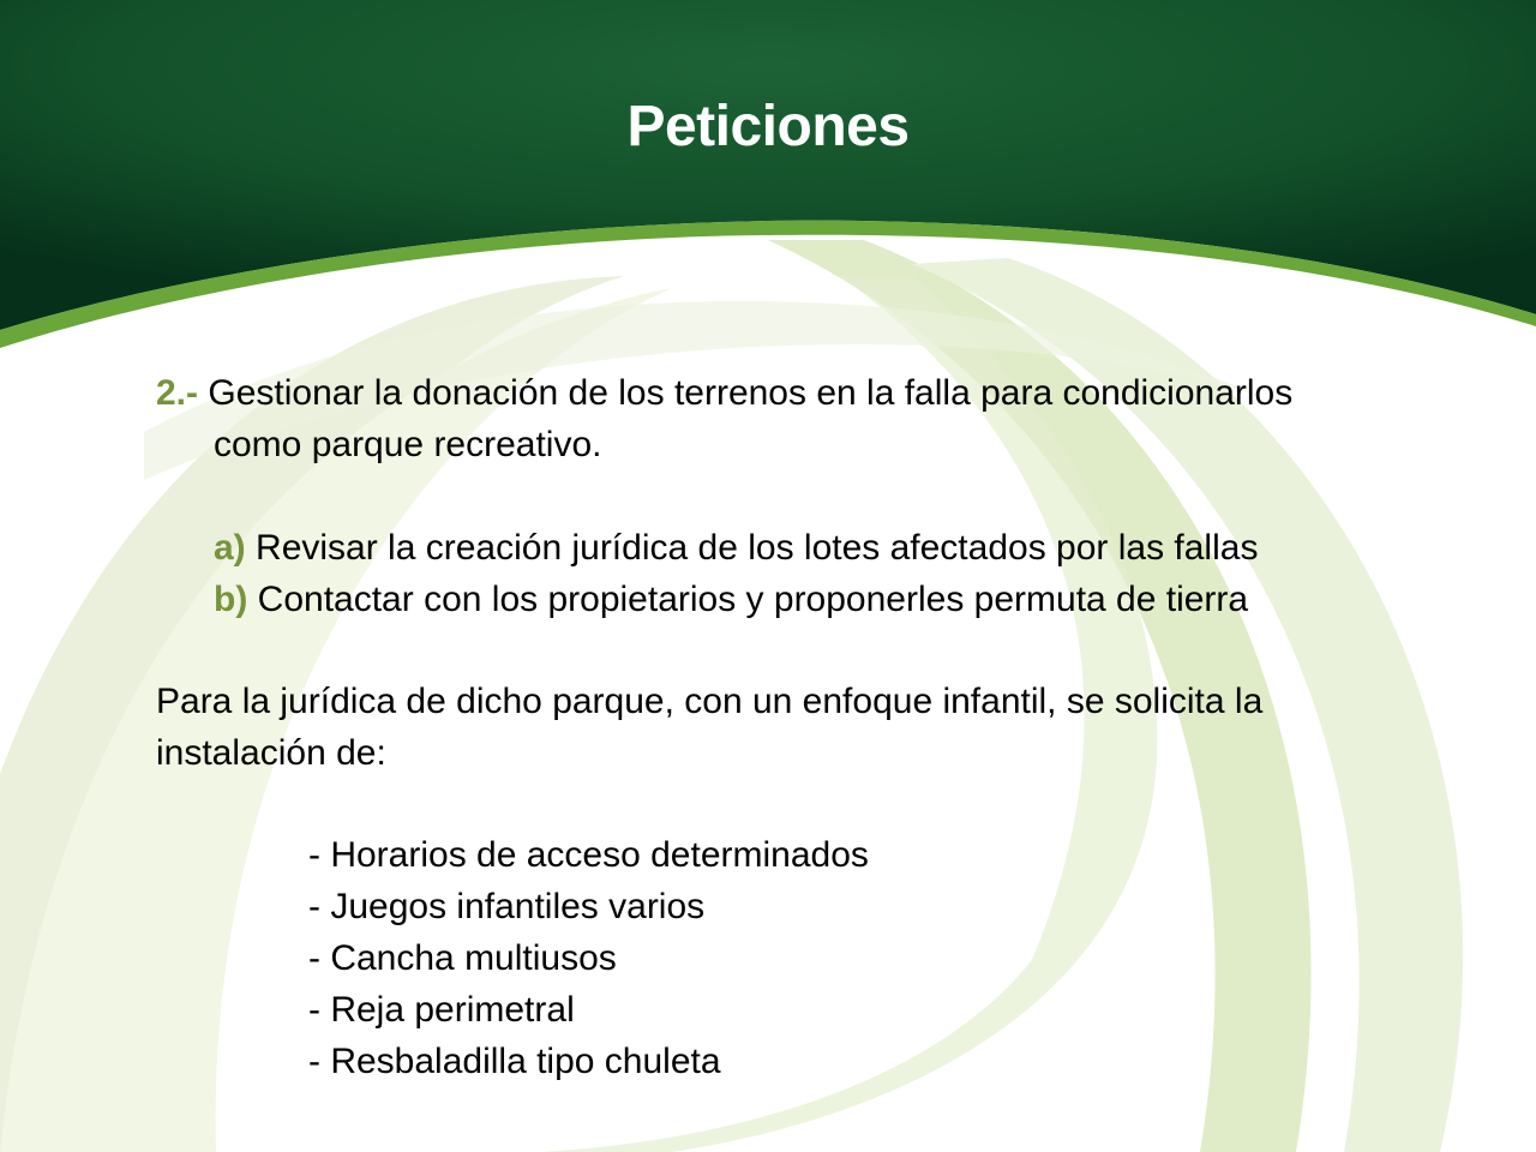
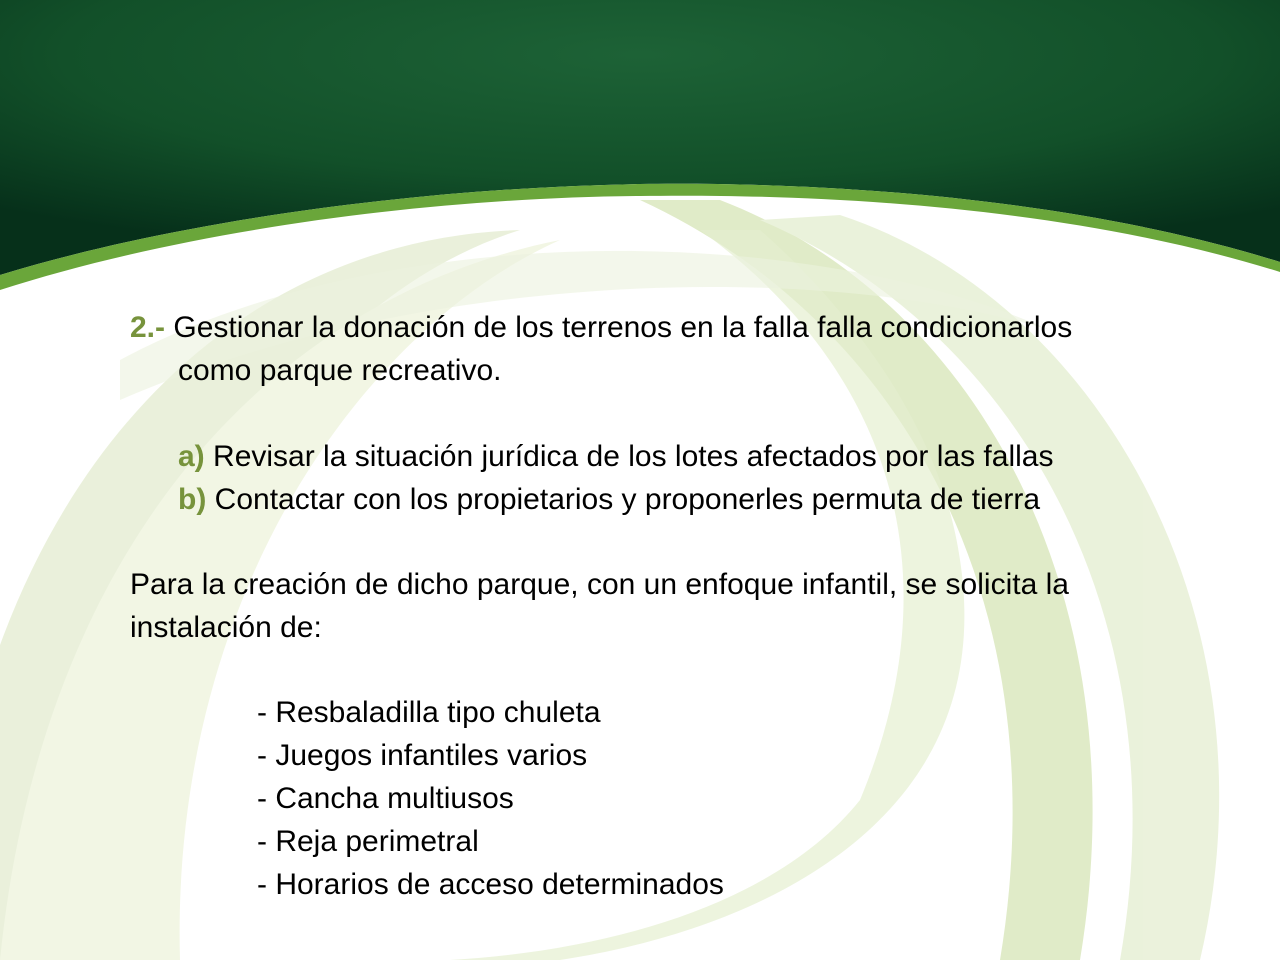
- Peticiones
- 2.- Gestionar la donación de los terrenos en la falla para condicionarlos
+ 2.- Gestionar la donación de los terrenos en la falla falla condicionarlos
  como parque recreativo.
- a) Revisar la creación jurídica de los lotes afectados por las fallas
+ a) Revisar la situación jurídica de los lotes afectados por las fallas
  b) Contactar con los propietarios y proponerles permuta de tierra
- Para la jurídica de dicho parque, con un enfoque infantil, se solicita la
+ Para la creación de dicho parque, con un enfoque infantil, se solicita la
  instalación de:
- - Horarios de acceso determinados
+ - Resbaladilla tipo chuleta
  - Juegos infantiles varios
  - Cancha multiusos
  - Reja perimetral
- - Resbaladilla tipo chuleta
+ - Horarios de acceso determinados
